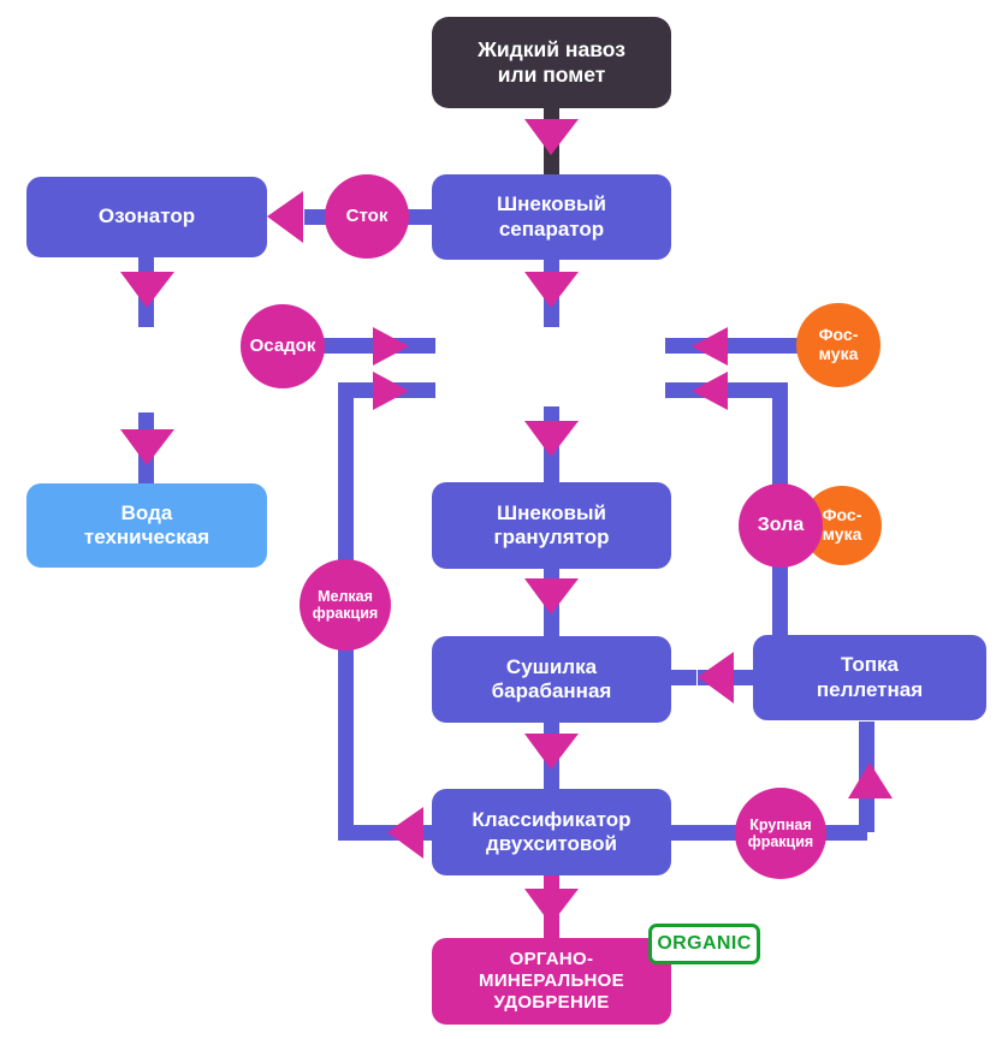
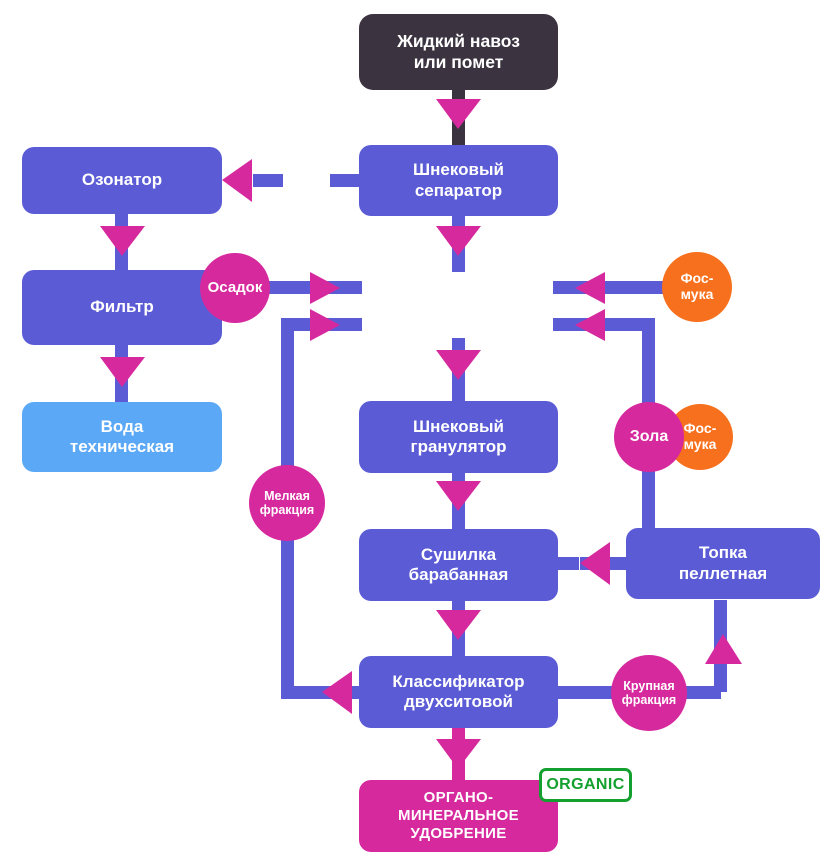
  Жидкий навоз
  или помет
  Шнековый
  сепаратор
  Озонатор
+ Фильтр
  Вода
  техническая
  Шнековый
  гранулятор
  Сушилка
  барабанная
  Классификатор
  двухситовой
  Топка
  пеллетная
  ОРГАНО-
  МИНЕРАЛЬНОЕ
  УДОБРЕНИЕ
  Фос-
  мука
  Зола
  Фос-
  мука
- Сток
  Осадок
  Мелкая
  фракция
  Крупная
  фракция
  ORGANIC
